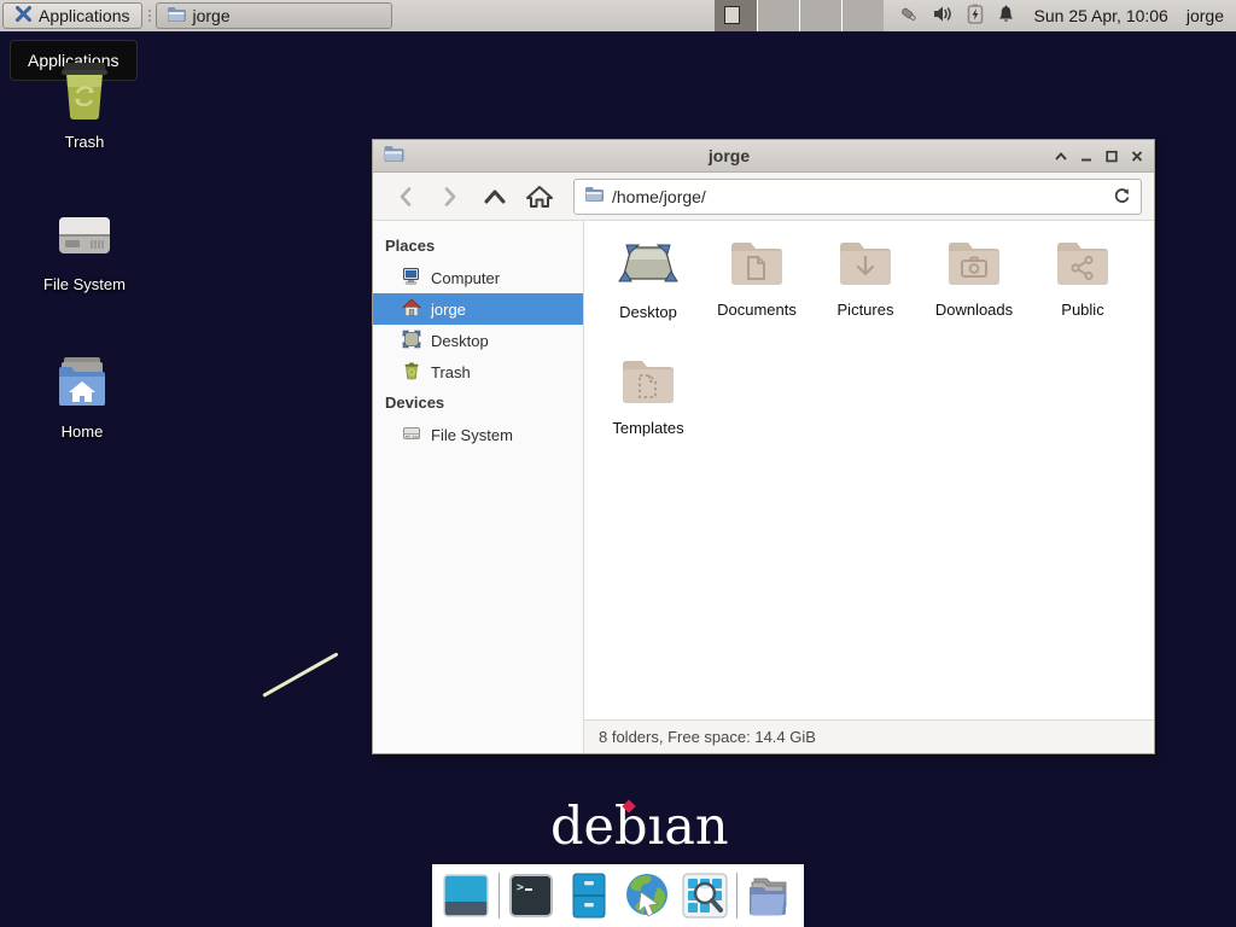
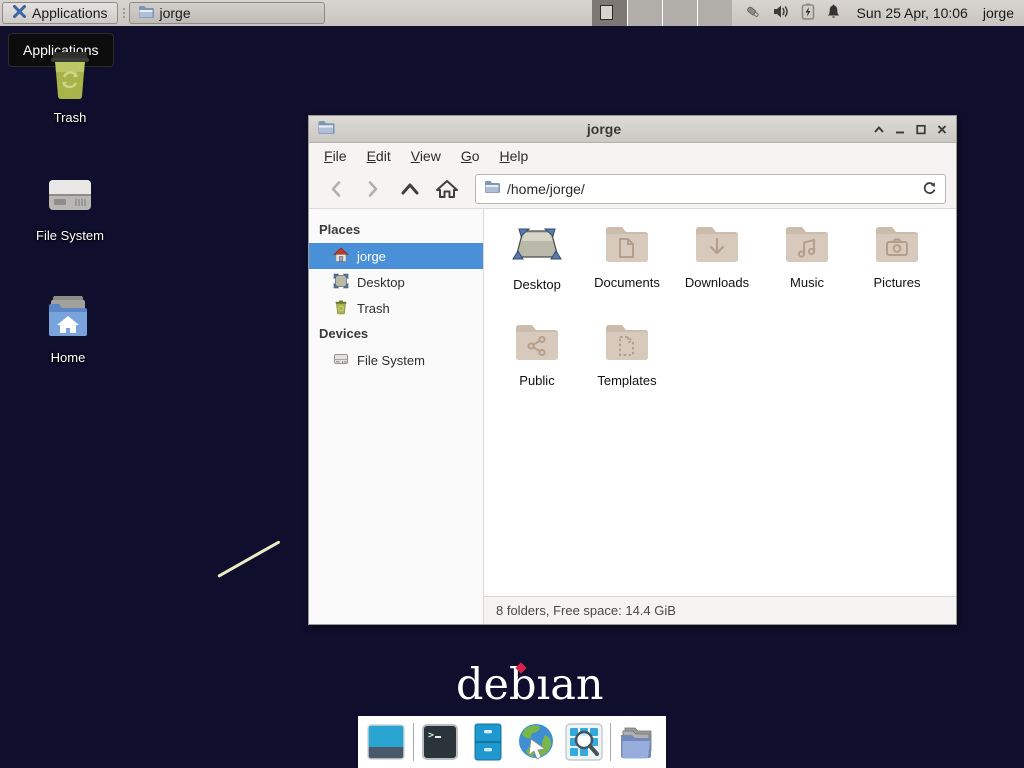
  Applications
  jorge
  Sun 25 Apr, 10:06
  jorge
  Applications
  Trash
  File System
  Home
  debıan
  jorge
+ File
+ Edit
+ View
+ Go
+ Help
  /home/jorge/
  Places
- Computer
  jorge
  Desktop
  Trash
  Devices
  File System
  Desktop
  Documents
- Pictures
+ Downloads
+ Music
- Downloads
+ Pictures
  Public
  Templates
  8 folders, Free space: 14.4 GiB
  >
